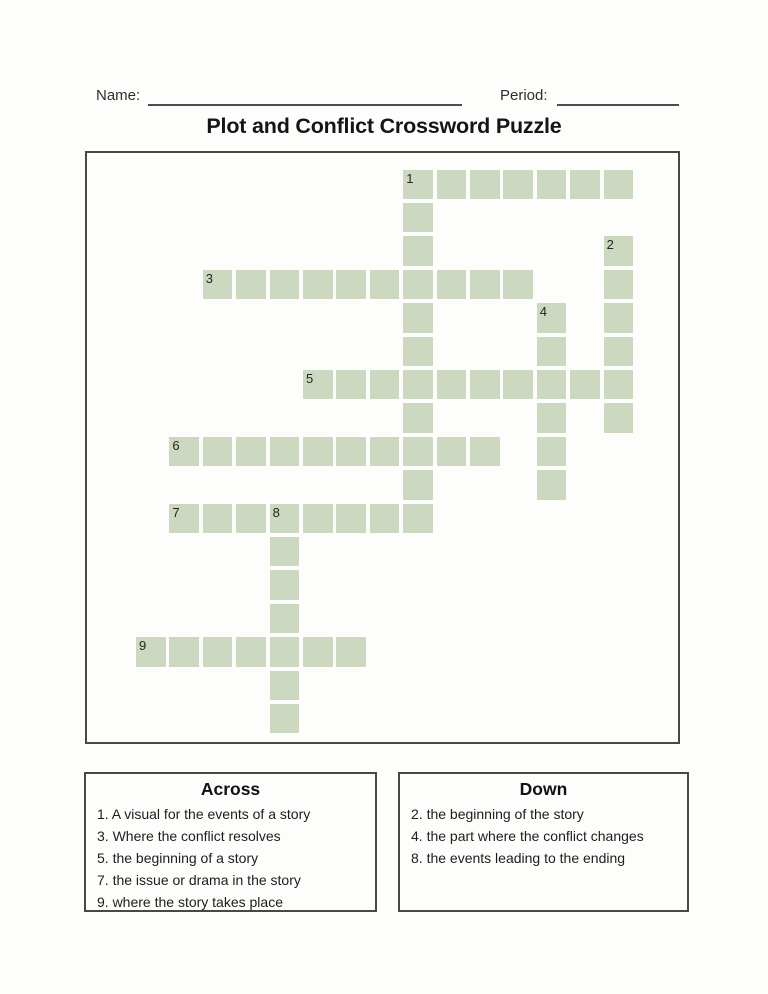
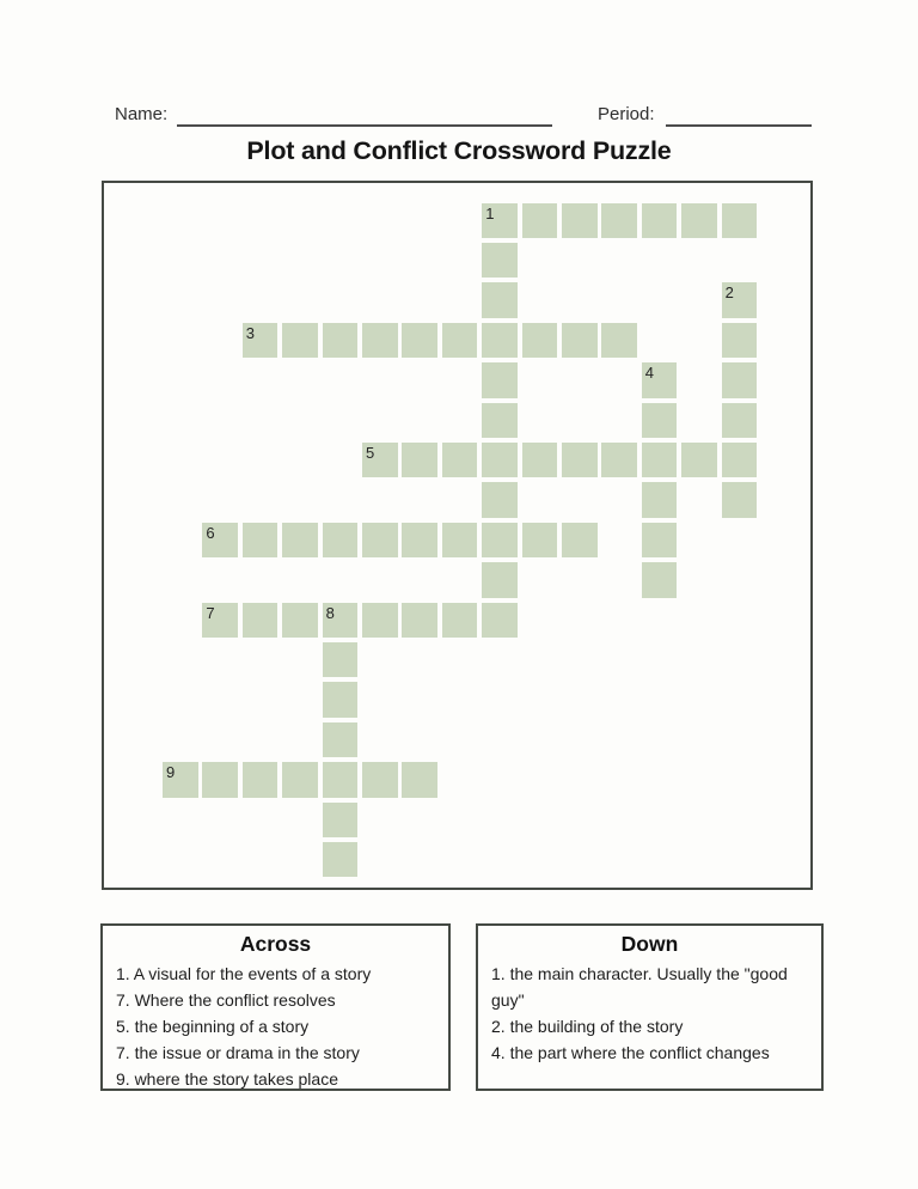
  Name:
  Period:
  Plot and Conflict Crossword Puzzle
  1
  2
  3
  4
  5
  6
  7
  8
  9
  Across
  1. A visual for the events of a story
- 3. Where the conflict resolves
+ 7. Where the conflict resolves
  5. the beginning of a story
  7. the issue or drama in the story
  9. where the story takes place
  Down
+ 1. the main character. Usually the "good guy"
- 2. the beginning of the story
+ 2. the building of the story
  4. the part where the conflict changes
- 8. the events leading to the ending
